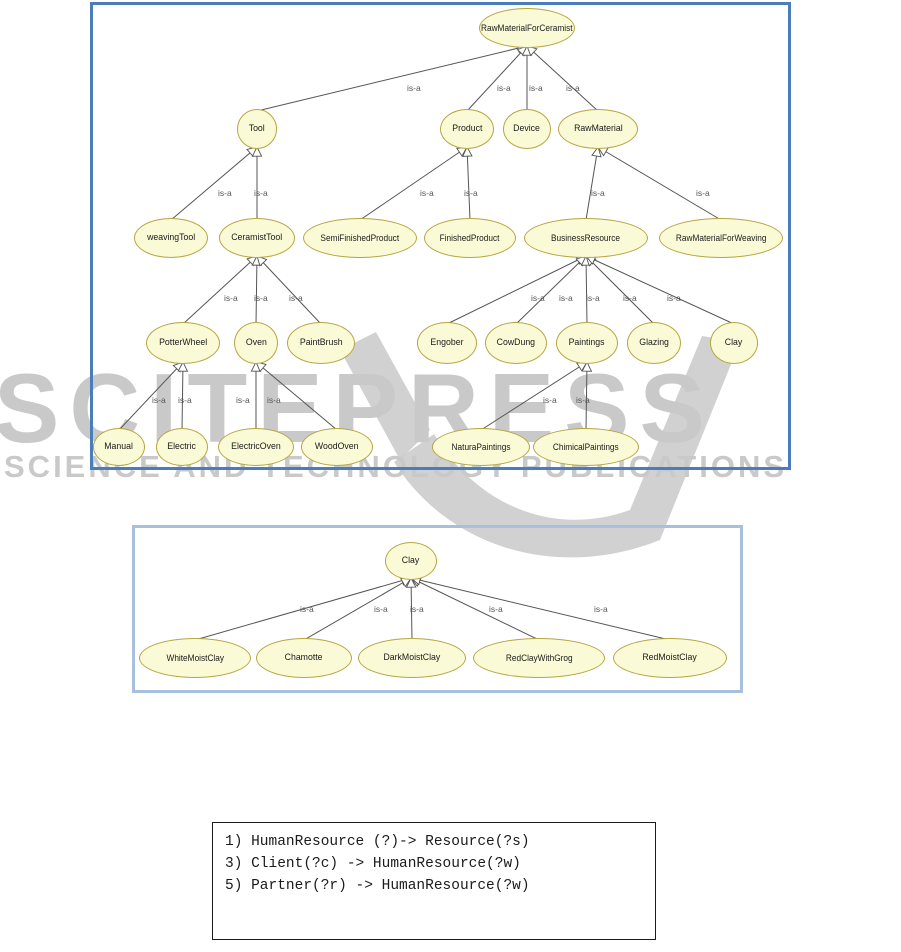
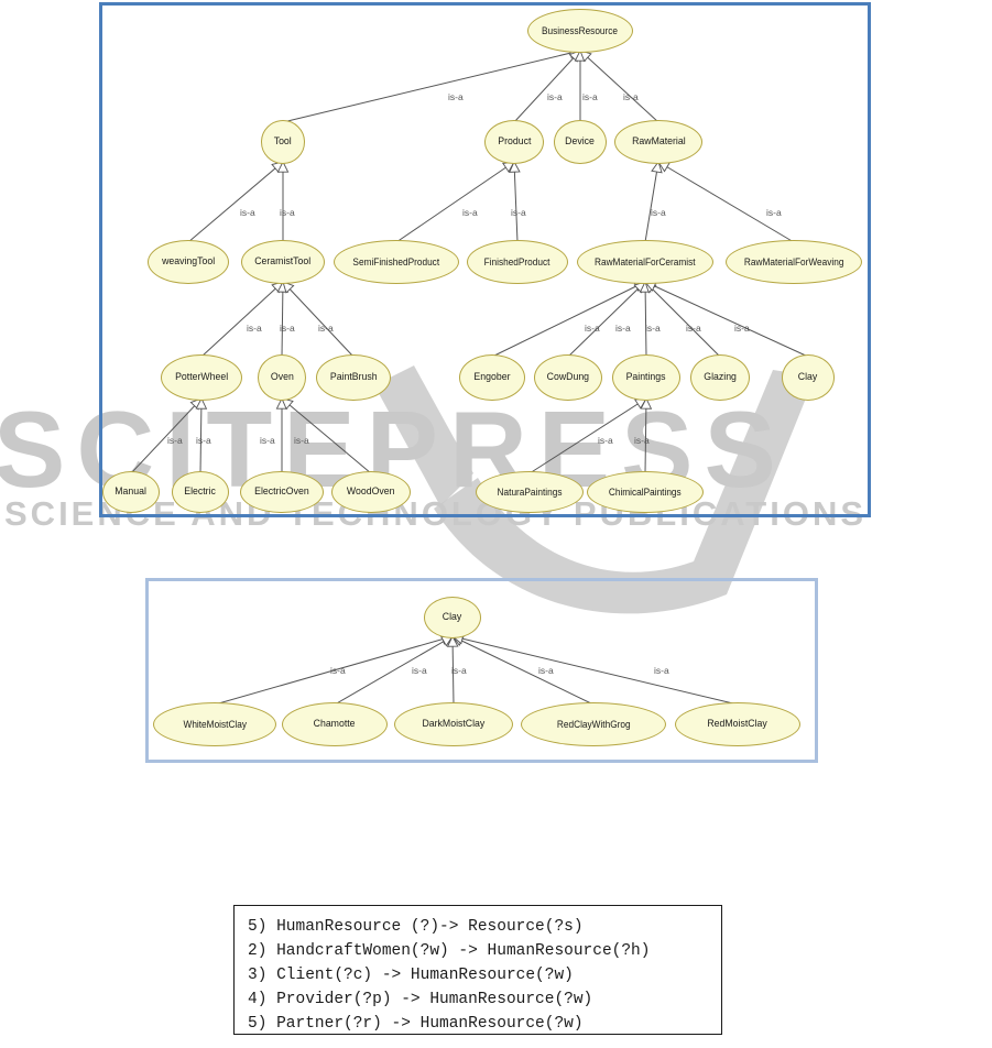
  SCITEPRESS
  SCIENCE AND TECHNOLOGY PUBLICATIONS
- RawMaterialForCeramist
+ BusinessResource
  Tool
  Product
  Device
  RawMaterial
  weavingTool
  CeramistTool
  SemiFinishedProduct
  FinishedProduct
- BusinessResource
+ RawMaterialForCeramist
  RawMaterialForWeaving
  PotterWheel
  Oven
  PaintBrush
  Engober
  CowDung
  Paintings
  Glazing
  Clay
  Manual
  Electric
  ElectricOven
  WoodOven
  NaturaPaintings
  ChimicalPaintings
  Clay
  WhiteMoistClay
  Chamotte
  DarkMoistClay
  RedClayWithGrog
  RedMoistClay
  is-a
  is-a
  is-a
  is-a
  is-a
  is-a
  is-a
  is-a
  is-a
  is-a
  is-a
  is-a
  is-a
  is-a
  is-a
  is-a
  is-a
  is-a
  is-a
  is-a
  is-a
  is-a
  is-a
  is-a
  is-a
  is-a
  is-a
  is-a
  is-a
- 1) HumanResource (?)-> Resource(?s)
+ 5) HumanResource (?)-> Resource(?s)
+ 2) HandcraftWomen(?w) -> HumanResource(?h)
  3) Client(?c) -> HumanResource(?w)
+ 4) Provider(?p) -> HumanResource(?w)
  5) Partner(?r) -> HumanResource(?w)
